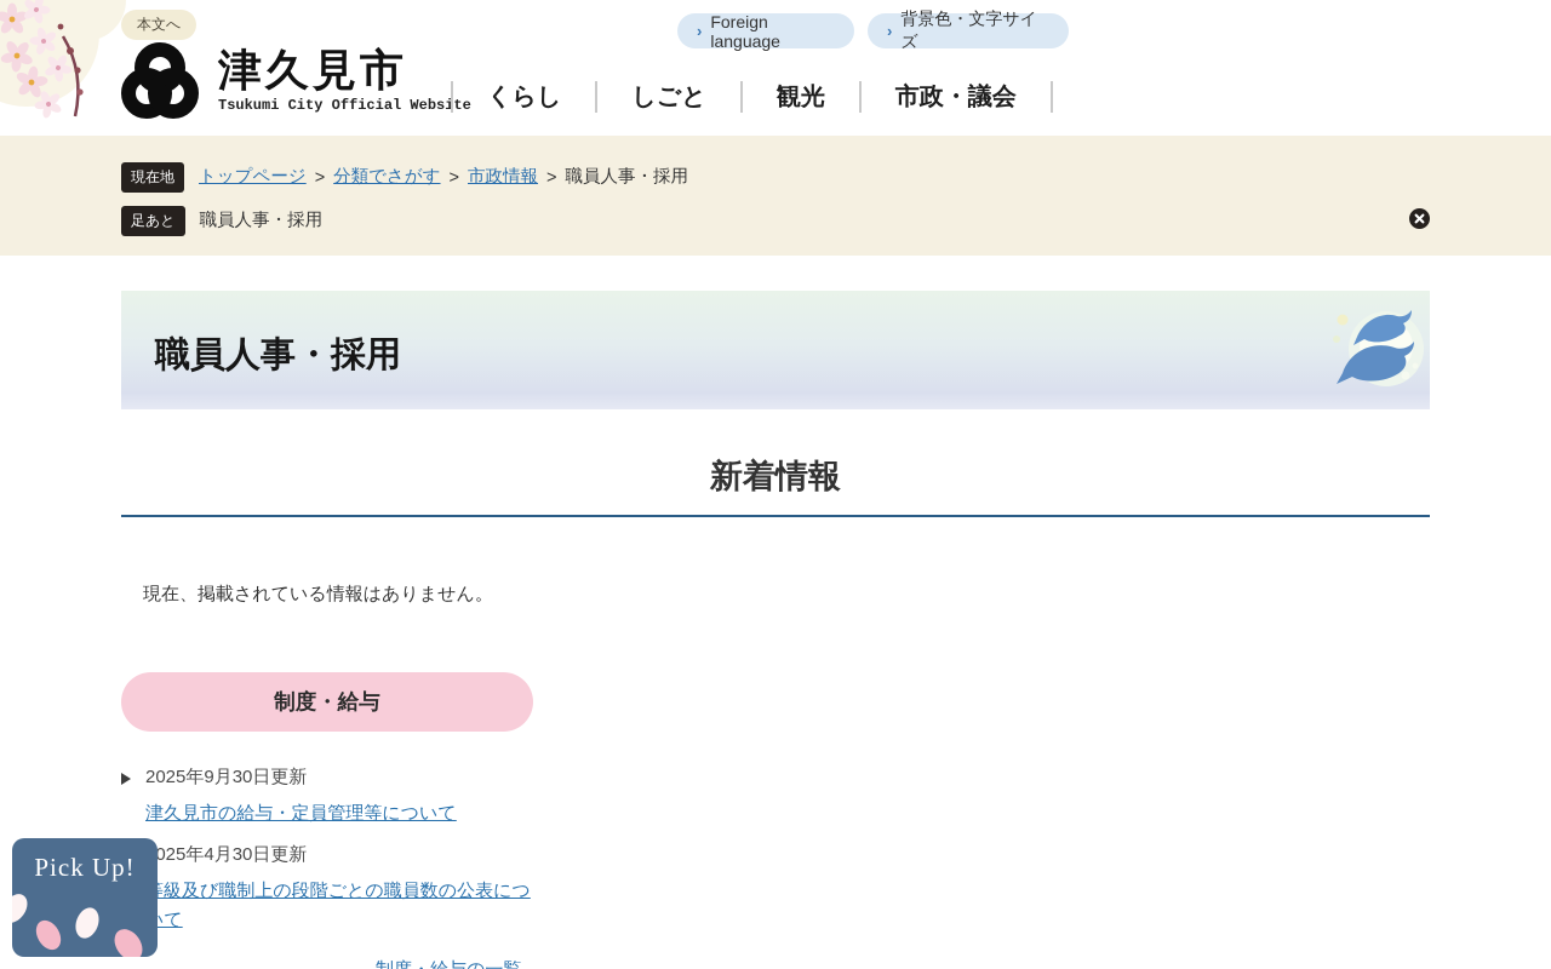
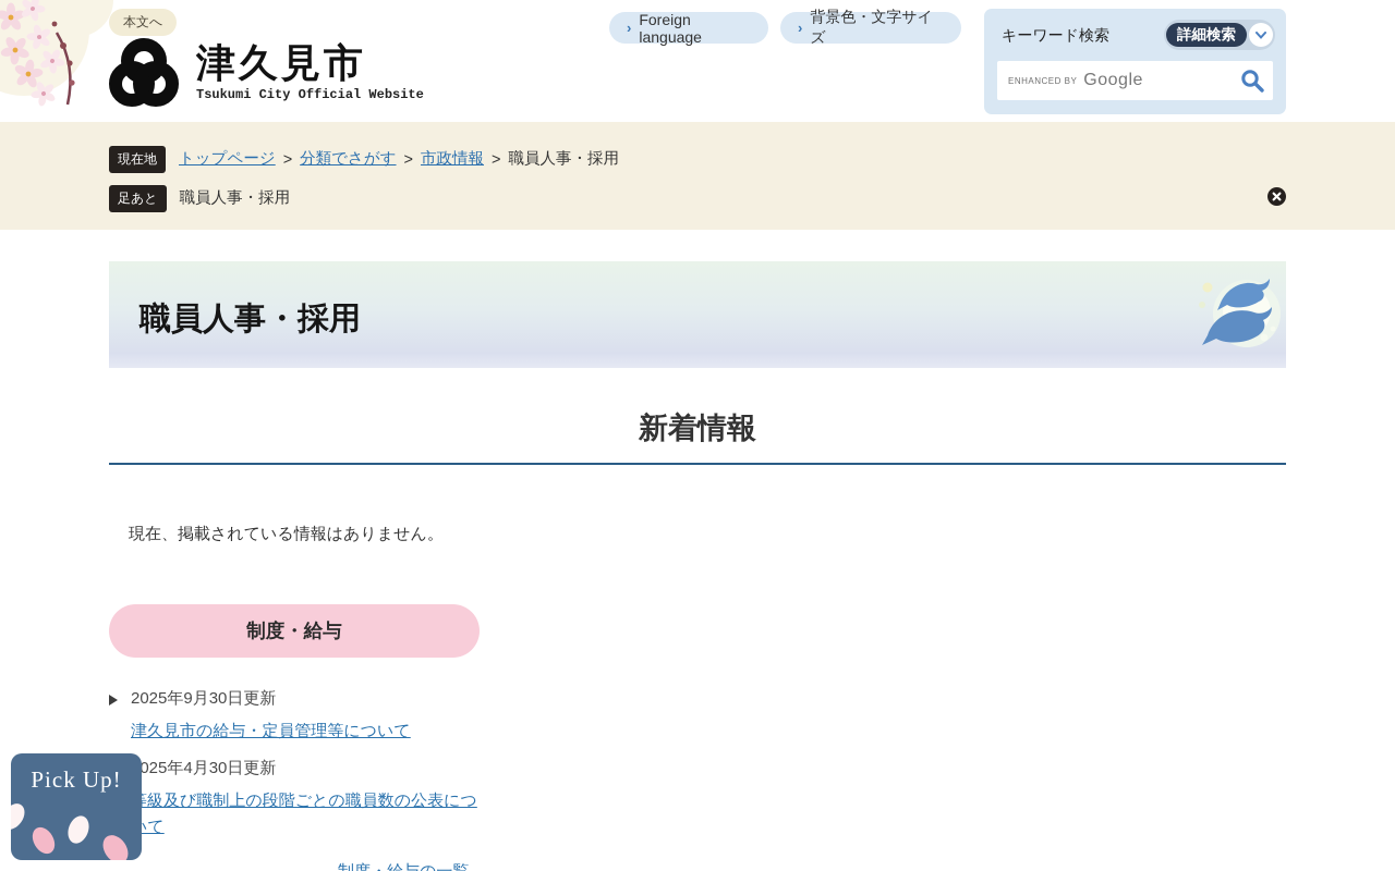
  本文へ
  津久見市
  Tsukumi City Official Website
- くらし
- しごと
- 観光
- 市政・議会
  ›
  Foreign language
  ›
  背景色・文字サイズ
+ キーワード検索
+ 詳細検索
+ ENHANCED BY
+ Google
  現在地
  トップページ
  >
  分類でさがす
  >
  市政情報
  >
  職員人事・採用
  足あと
  職員人事・採用
  職員人事・採用
  新着情報
  現在、掲載されている情報はありません。
  制度・給与
  2025年9月30日更新
  津久見市の給与・定員管理等について
  025年4月30日更新
  級及び職制上の段階ごとの職員数の公表につて
  Pick Up!
